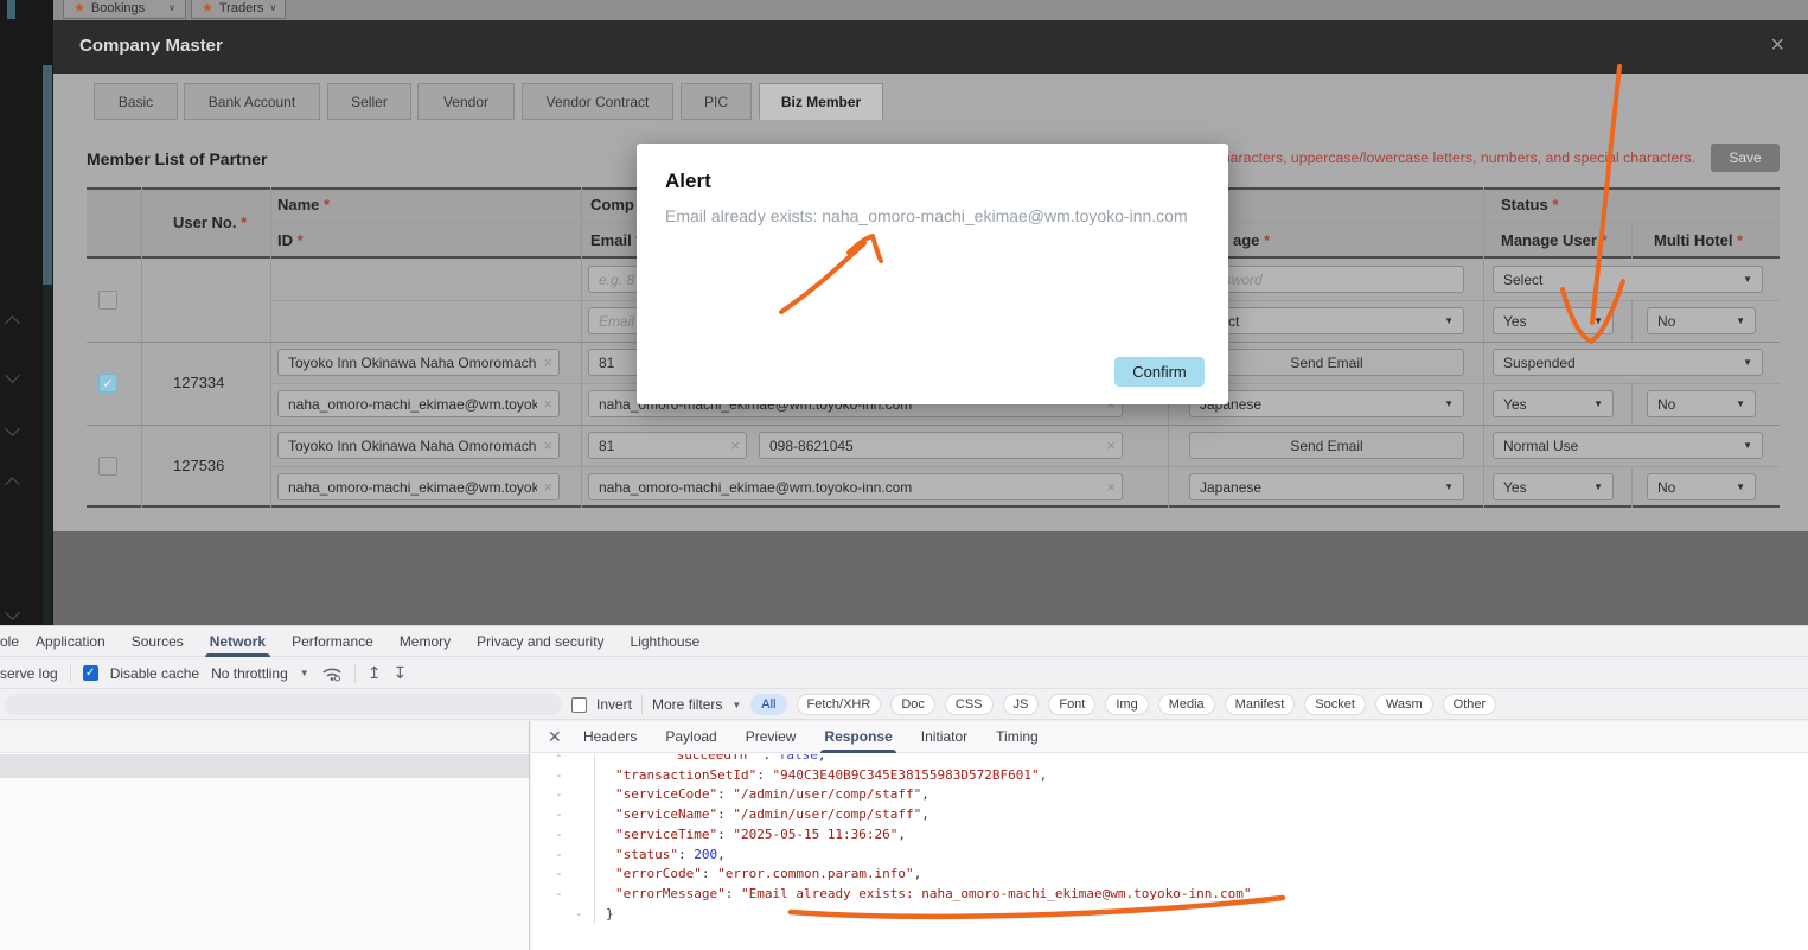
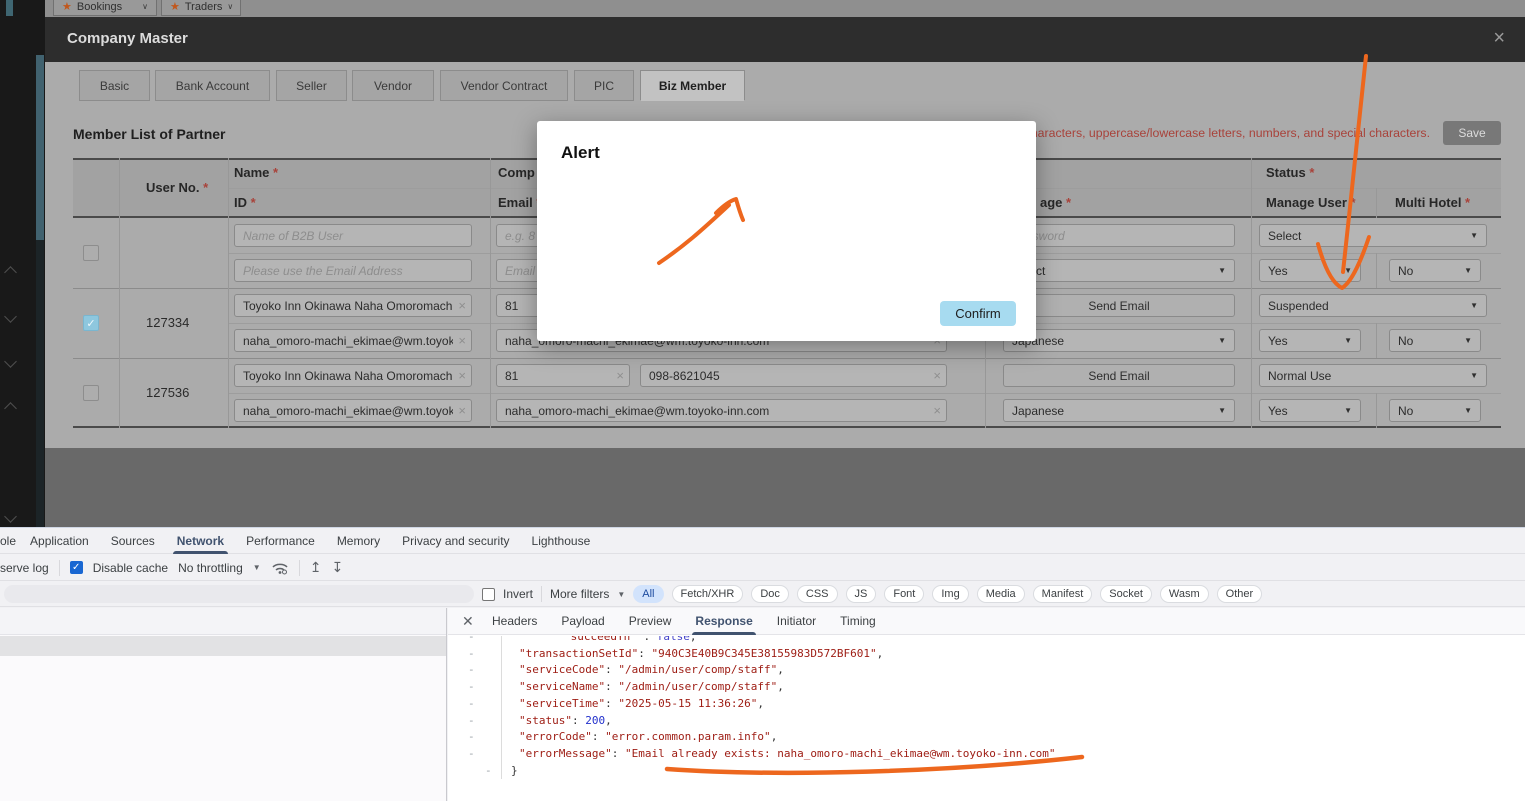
  ★
  ∨
  ★
  Traders
  ∨
  Company Master
  ×
  Basic
  Bank Account
  Seller
  Vendor
  Vendor Contract
  PIC
  Biz Member
  Member List of Partner
  aracters, uppercase/lowercase letters, numbers, and specil characters.
  Save
  User No. *
  Name *
  ID *
  Comp
  Email
  age *
  Status *
  Manage User *
  Multi Hotel *
+ Name of B2B User
  e.g. 8
  Select
  ▼
+ Please use the Email Address
  Email
  ▼
  Yes
  ▼
  No
  ▼
  ✓
  127334
  Toyoko Inn Okinawa Naha Omoromach
  ×
  81
  Send Email
  Suspended
  ▼
  naha_omoro-machi_ekimae@wm.toyok
  ×
  ▼
  Yes
  ▼
  No
  ▼
  127536
  Toyoko Inn Okinawa Naha Omoromach
  ×
  81
  ×
  098-8621045
  ×
  Send Email
  Normal Use
  ▼
  naha_omoro-machi_ekimae@wm.toyok
  ×
  naha_omoro-machi_ekimae@wm.toyoko-inn.com
  ×
  Japanese
  ▼
  Yes
  ▼
  No
  ▼
  Alert
- Email already exists: naha_omoro-machi_ekimae@wm.toyoko-inn.com
  Confirm
  ole
  Application
  Sources
  Network
  Performance
  Memory
  Privacy and security
  Lighthouse
  serve log
  ✓
  Disable cache
  No throttling
  ▼
  ↥
  ↧
  Invert
  More filters
  ▼
  All
  Fetch/XHR
  Doc
  CSS
  JS
  Font
  Img
  Media
  Manifest
  Socket
  Wasm
  Other
  ✕
  Headers
  Payload
  Preview
  Response
  Initiator
  Timing
  -
  "succeedYn" : false,
  -
  "transactionSetId": "940C3E40B9C345E38155983D572BF601",
  -
  "serviceCode": "/admin/user/comp/staff",
  -
  "serviceName": "/admin/user/comp/staff",
  -
  "serviceTime": "2025-05-15 11:36:26",
  -
  "status": 200,
  -
  "errorCode": "error.common.param.info",
  -
  "errorMessage": "Email already exists: naha_omoro-machi_ekimae@wm.toyoko-inn.com"
  -
  }
